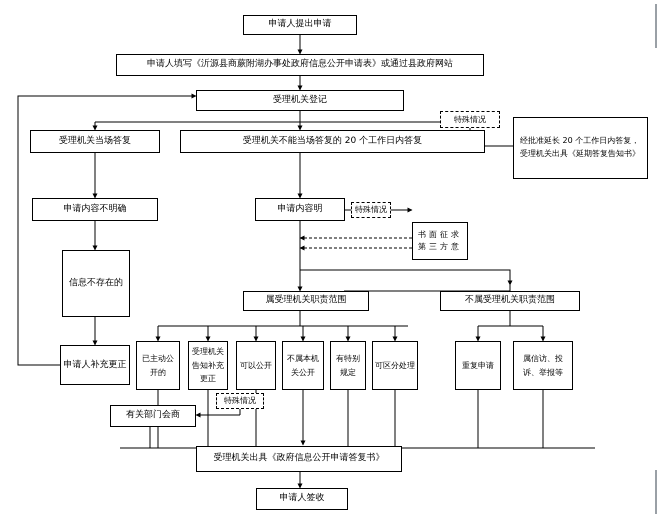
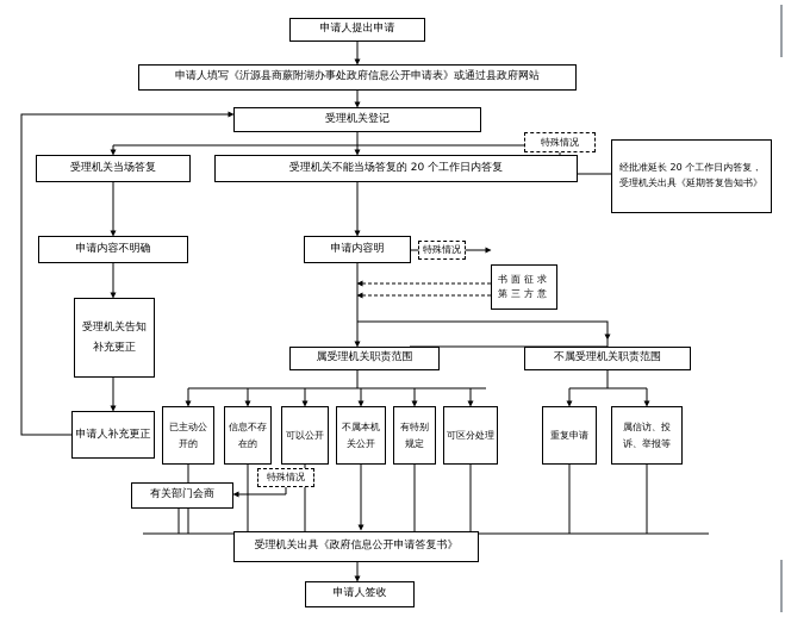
  申请人提出申请
  申请人填写《沂源县商蕨附湖办事处政府信息公开申请表》或通过县政府网站
  受理机关登记
  受理机关当场答复
  受理机关不能当场答复的 20 个工作日内答复
  特殊情况
  经批准延长 20 个工作日内答复，受理机关出具《延期答复告知书》
  申请内容不明确
  申请内容明
  特殊情况
  书面征求第三方意
- 信息不存在的
+ 受理机关告知补充更正
  属受理机关职责范围
  不属受理机关职责范围
  申请人补充更正
  已主动公开的
- 受理机关告知补充更正
+ 信息不存在的
  可以公开
  不属本机关公开
  有特别规定
  可区分处理
  重复申请
  属信访、投诉、举报等
  有关部门会商
  特殊情况
  受理机关出具《政府信息公开申请答复书》
  申请人签收
